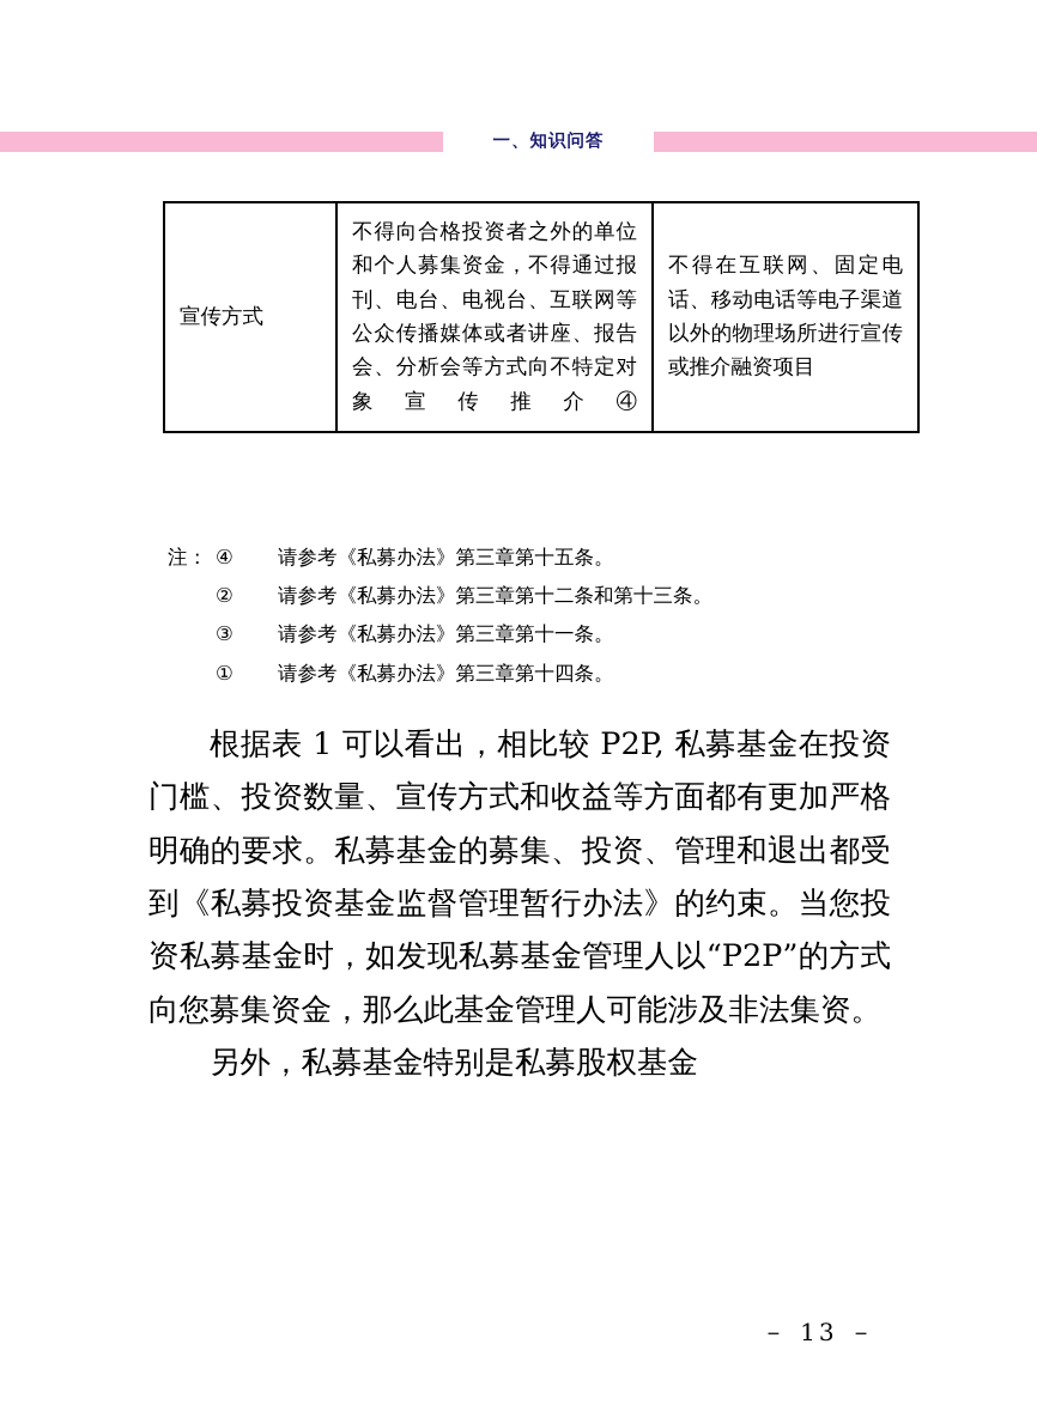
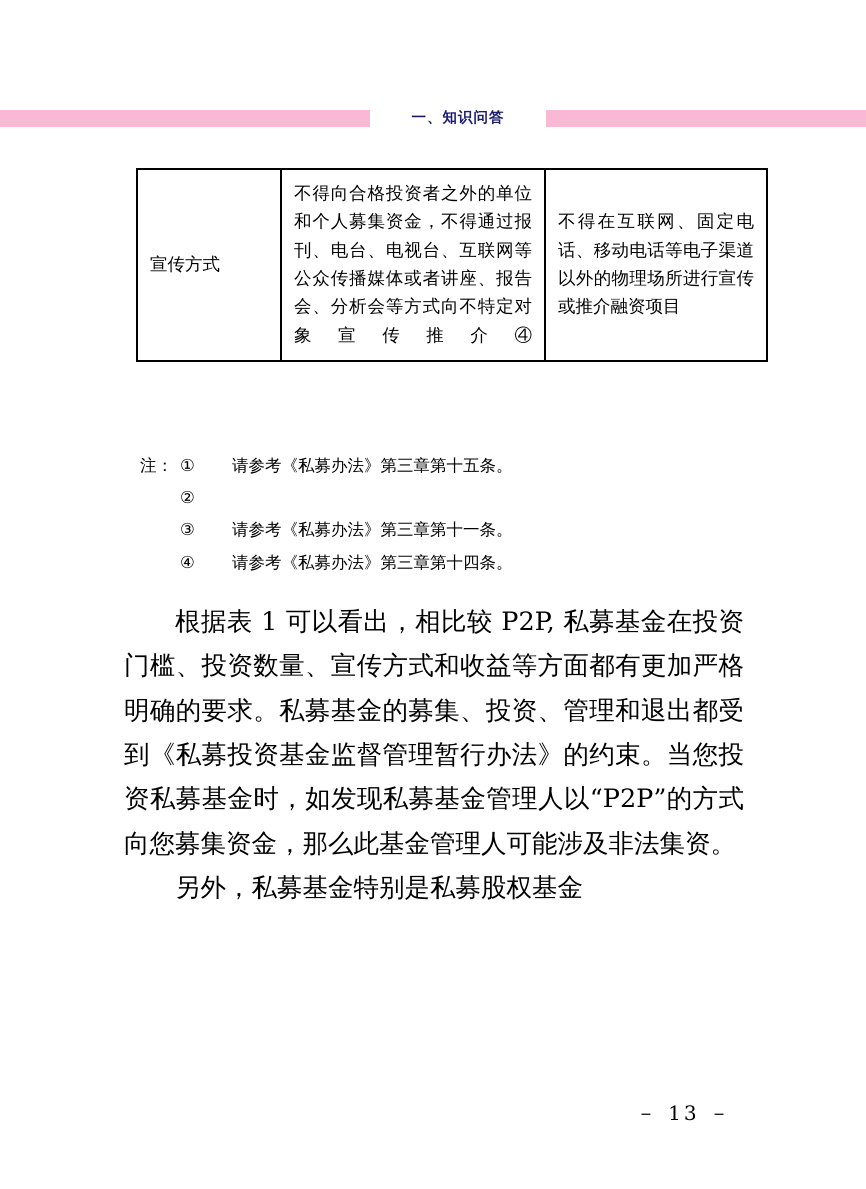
  一、知识问答
  宣传方式	不得向合格投资者之外的单位和个人募集资金，不得通过报刊、电台、电视台、互联网等公众传播媒体或者讲座、报告会、分析会等方式向不特定对象宣传推介④	不得在互联网、固定电话、移动电话等电子渠道以外的物理场所进行宣传或推介融资项目
  注：
- ④
+ ①
  请参考《私募办法》第三章第十五条。
  ②
- 请参考《私募办法》第三章第十二条和第十三条。
  ③
  请参考《私募办法》第三章第十一条。
- ①
+ ④
  请参考《私募办法》第三章第十四条。
  根据表 1 可以看出，相比较 P2P, 私募基金在投资门槛、投资数量、宣传方式和收益等方面都有更加严格明确的要求。私募基金的募集、投资、管理和退出都受到《私募投资基金监督管理暂行办法》的约束。当您投资私募基金时，如发现私募基金管理人以“P2P”的方式向您募集资金，那么此基金管理人可能涉及非法集资。
  另外，私募基金特别是私募股权基金
  － 13 －
